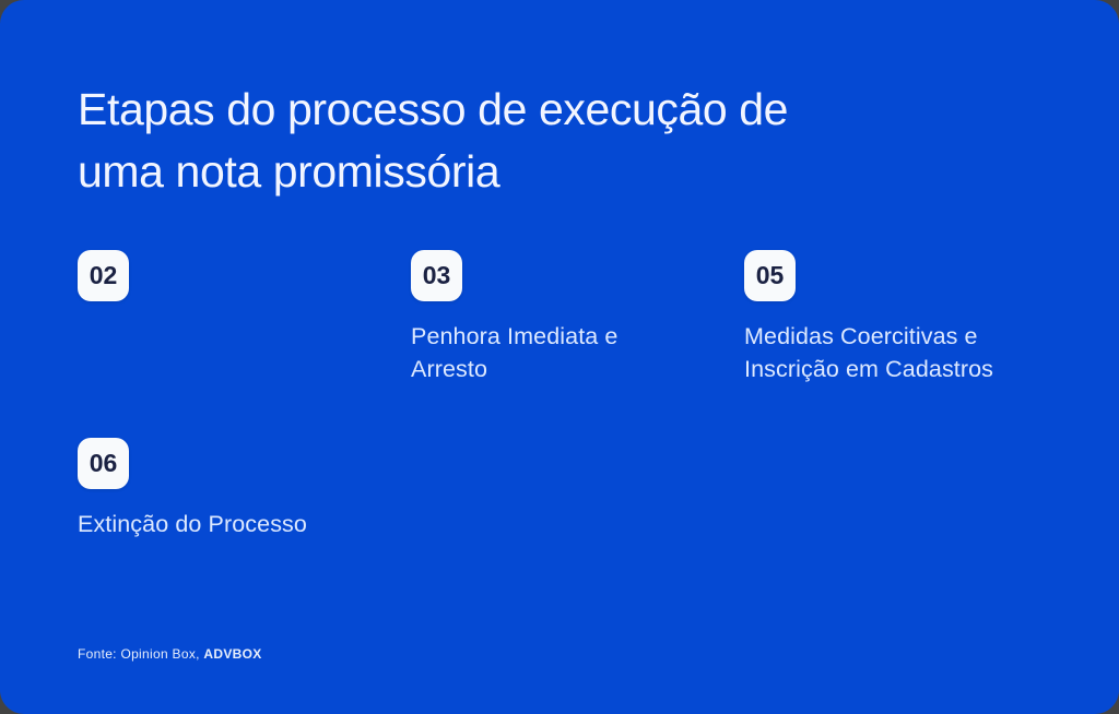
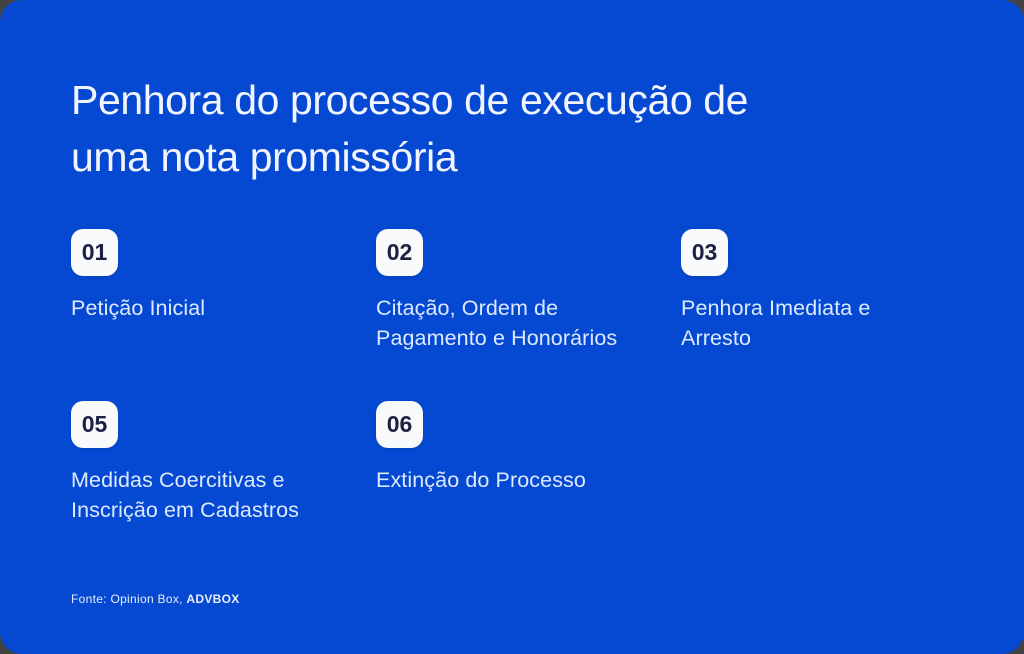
- Etapas do processo de execução de
+ Penhora do processo de execução de
  uma nota promissória
+ 01
+ Petição Inicial
  02
+ Citação, Ordem de
+ Pagamento e Honorários
  03
  Penhora Imediata e
  Arresto
  05
  Medidas Coercitivas e
  Inscrição em Cadastros
  06
  Extinção do Processo
  Fonte: Opinion Box, ADVBOX
